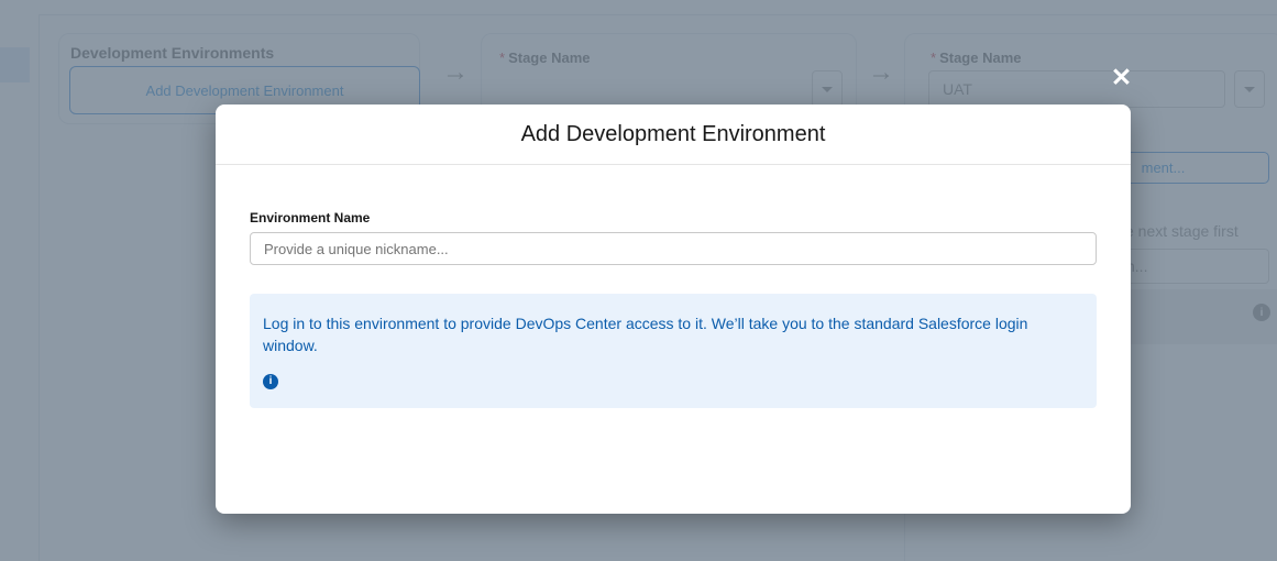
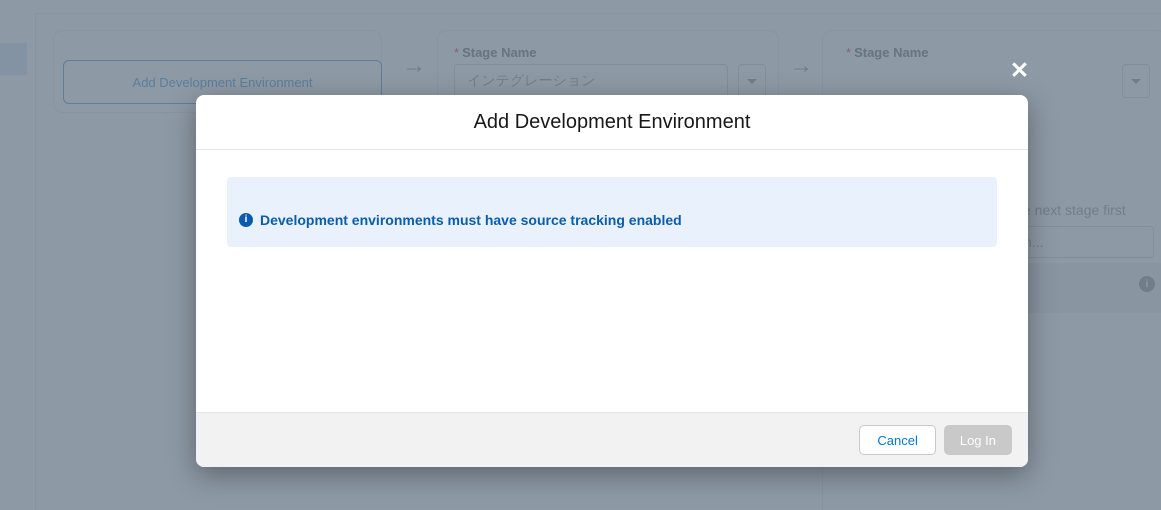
- Development Environments
  Add Development Environment
  →
  * Stage Name
+ インテグレーション
  →
  * Stage Name
- UAT
- ment...
  next stage first
  ...
  ✕
  Add Development Environment
- Environment Name
- Provide a unique nickname...
- Log in to this environment to provide DevOps Center access to it. We’ll take you to the standard Salesforce login window.
  i
+ Development environments must have source tracking enabled
+ Cancel
+ Log In
